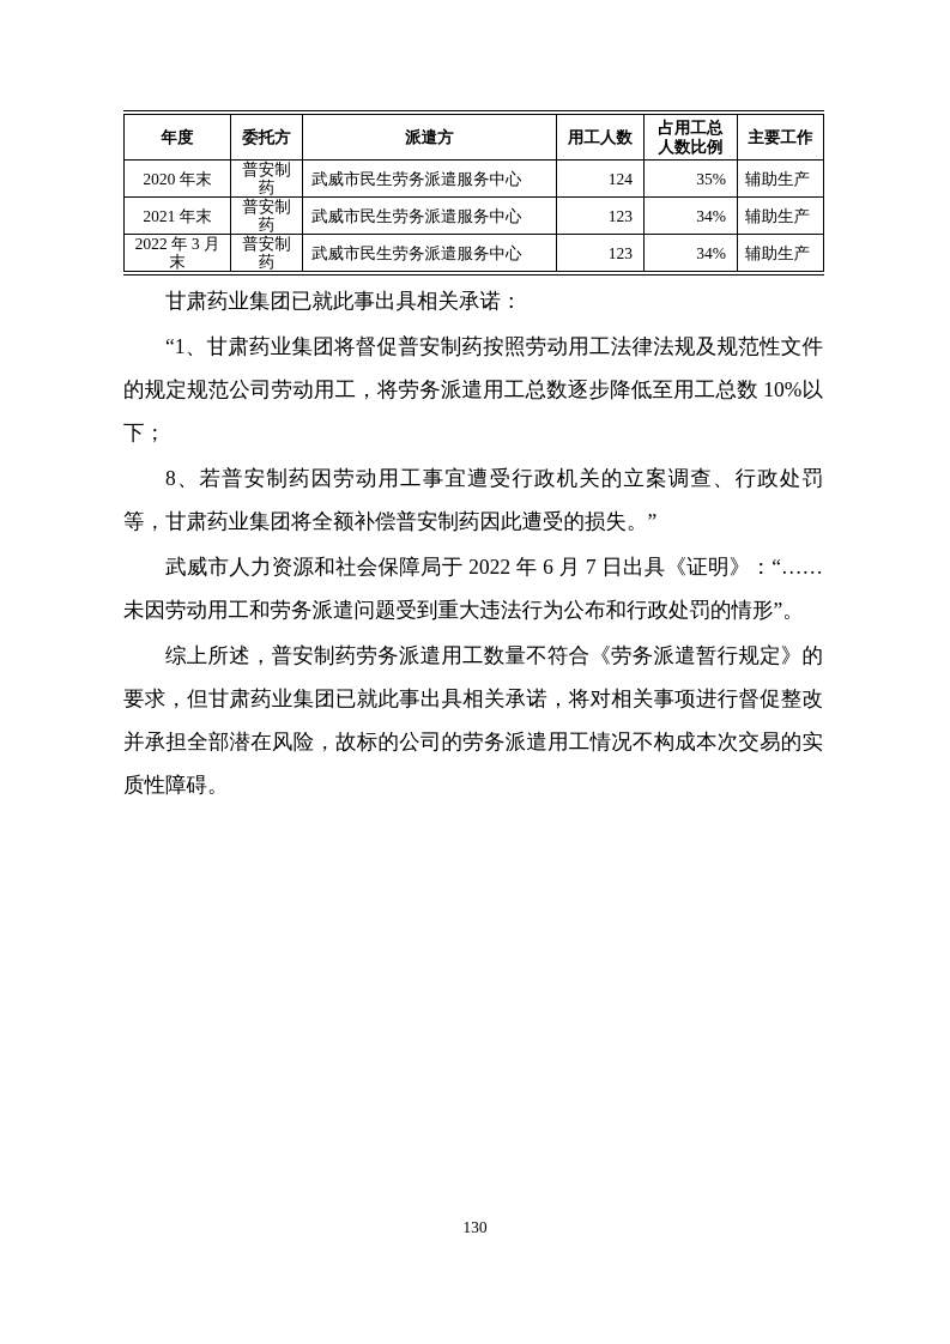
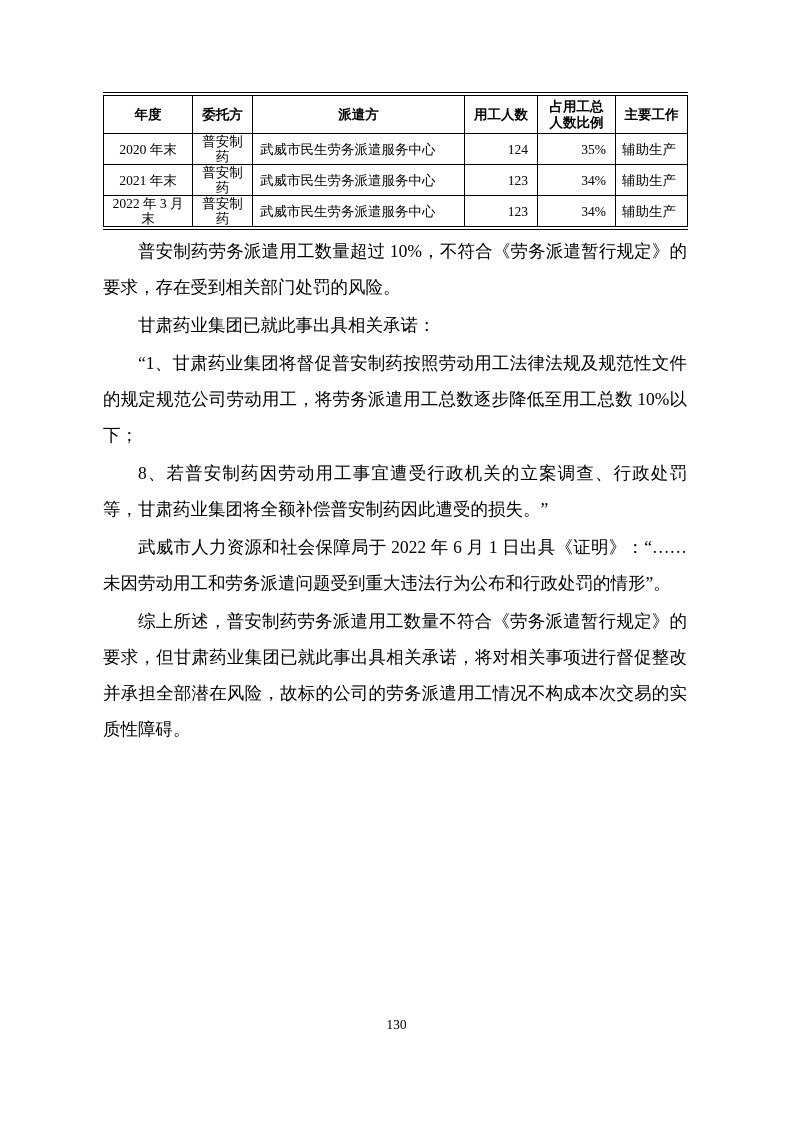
  年度	委托方	派遣方	用工人数	占用工总 人数比例	主要工作
  2020 年末	普安制药	武威市民生劳务派遣服务中心	124	35%	辅助生产
  2021 年末	普安制药	武威市民生劳务派遣服务中心	123	34%	辅助生产
  2022 年 3 月末	普安制药	武威市民生劳务派遣服务中心	123	34%	辅助生产
+ 普安制药劳务派遣用工数量超过 10%，不符合《劳务派遣暂行规定》的要求，存在受到相关部门处罚的风险。
  甘肃药业集团已就此事出具相关承诺：
  “1、甘肃药业集团将督促普安制药按照劳动用工法律法规及规范性文件的规定规范公司劳动用工，将劳务派遣用工总数逐步降低至用工总数 10%以下；
  8、若普安制药因劳动用工事宜遭受行政机关的立案调查、行政处罚等，甘肃药业集团将全额补偿普安制药因此遭受的损失。”
- 武威市人力资源和社会保障局于 2022 年 6 月 7 日出具《证明》：“……未因劳动用工和劳务派遣问题受到重大违法行为公布和行政处罚的情形”。
+ 武威市人力资源和社会保障局于 2022 年 6 月 1 日出具《证明》：“……未因劳动用工和劳务派遣问题受到重大违法行为公布和行政处罚的情形”。
  综上所述，普安制药劳务派遣用工数量不符合《劳务派遣暂行规定》的要求，但甘肃药业集团已就此事出具相关承诺，将对相关事项进行督促整改并承担全部潜在风险，故标的公司的劳务派遣用工情况不构成本次交易的实质性障碍。
  130
